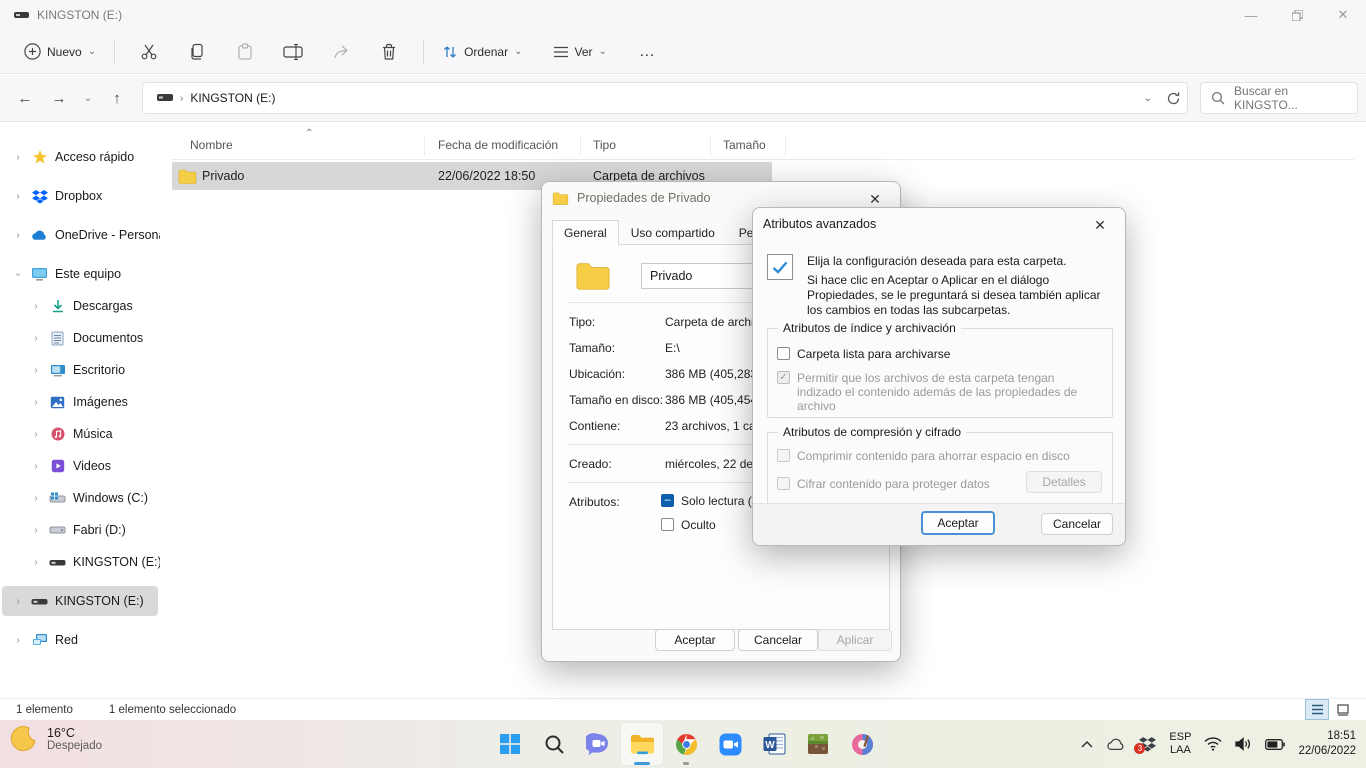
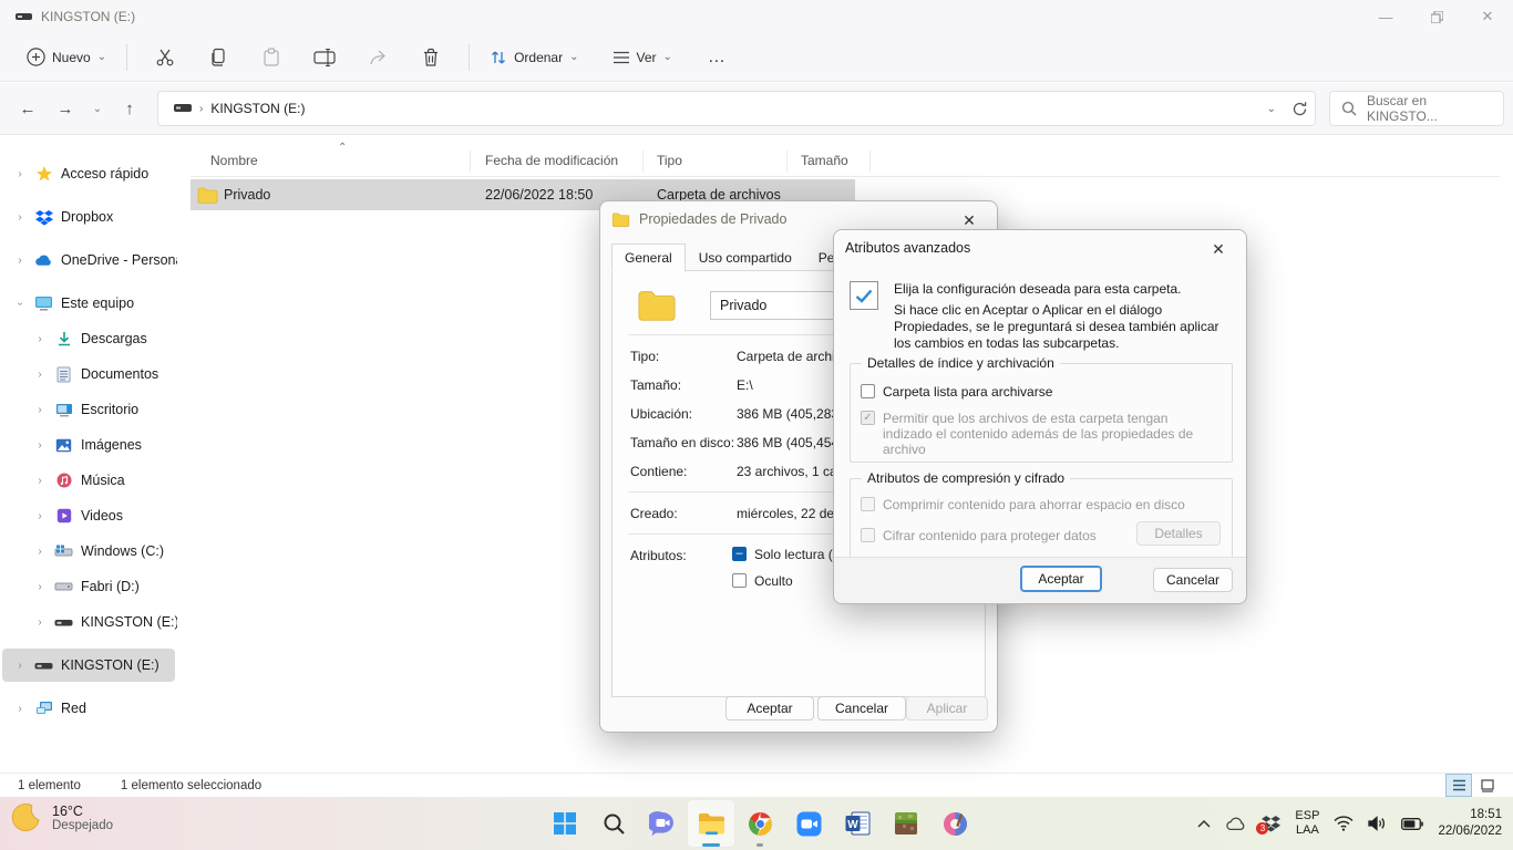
  KINGSTON (E:)
  —
  ✕
  Nuevo
  ⌄
  Ordenar
  ⌄
  Ver
  ⌄
  …
  ←
  →
  ⌄
  ↑
  ›
  KINGSTON (E:)
  ⌄
  Buscar en KINGSTO...
  ›
  Acceso rápido
  ›
  Dropbox
  ›
  OneDrive - Person
  Este equipo
  ›
  Descargas
  ›
  Documentos
  ›
  Escritorio
  ›
  Imágenes
  ›
  Música
  ›
  Videos
  ›
  Windows (C:)
  ›
  Fabri (D:)
  ›
  KINGSTON (E:
  ›
  KINGSTON (E:)
  ›
  Red
  ⌃
  Nombre
  Fecha de modificación
  Tipo
  Tamaño
  Privado
  22/06/2022 18:50
  Carpeta de archivos
  1 elemento
  1 elemento seleccionado
  Propiedades de Privado
  ✕
  General
  Uso compartido
  Privado
  Tipo:
  Carpeta de arch
  Tamaño:
  E:\
  Ubicación:
  386 MB (405,28
  Tamaño en disco:
  386 MB (405,45
  Contiene:
  23 archivos, 1 c
  Creado:
  miércoles, 22 de
  Atributos:
  –
  Oculto
  Aceptar
  Cancelar
  Aplicar
  Atributos avanzados
  ✕
  Elija la configuración deseada para esta carpeta.
  Si hace clic en Aceptar o Aplicar en el diálogo Propiedades, se le preguntará si desea también aplicar los cambios en todas las subcarpetas.
- Atributos de índice y archivación
+ Detalles de índice y archivación
  Carpeta lista para archivarse
  ✓
  Permitir que los archivos de esta carpeta tengan indizado el contenido además de las propiedades de archivo
  Atributos de compresión y cifrado
  Comprimir contenido para ahorrar espacio en disco
  Cifrar contenido para proteger datos
  Detalles
  Aceptar
  Cancelar
  16°C
  Despejado
  W
  3
  ESP
  LAA
  18:51
  22/06/2022
